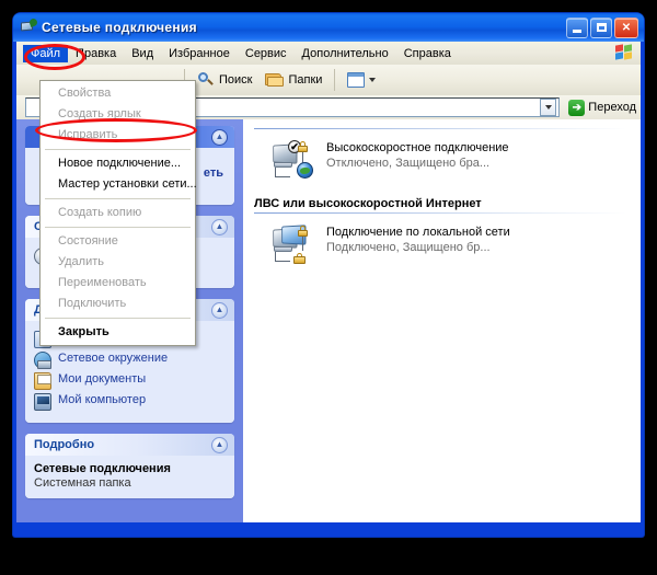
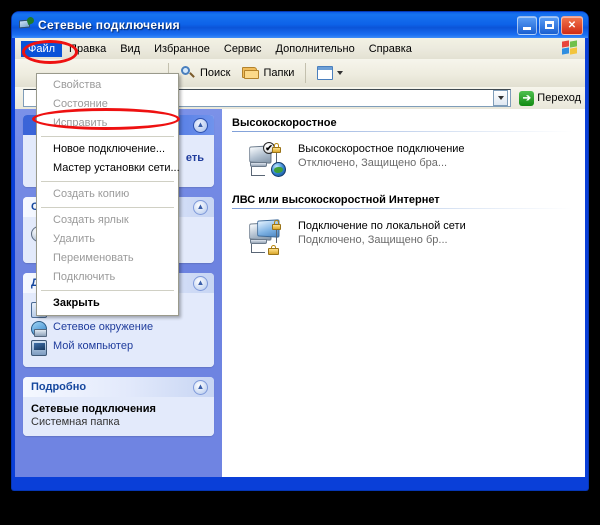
  Сетевые подключения
  ✕
  Файл
  Правка
  Вид
  Избранное
  Сервис
  Дополнительно
  Справка
  Поиск
  Папки
  ➔
  Переход
  ▲
  еть
  ▲
  ▲
  Сетевое окружение
- Мои документы
  Мой компьютер
  Подробно
  ▲
  Сетевые подключения
  Системная папка
+ Высокоскоростное
  ✔
  Высокоскоростное подключение
  Отключено, Защищено бра...
  ЛВС или высокоскоростной Интернет
  Подключение по локальной сети
  Подключено, Защищено бр...
  Свойства
- Создать ярлык
+ Состояние
  Исправить
  Новое подключение...
  Мастер установки сети...
  Создать копию
- Состояние
+ Создать ярлык
  Удалить
  Переименовать
  Подключить
  Закрыть
